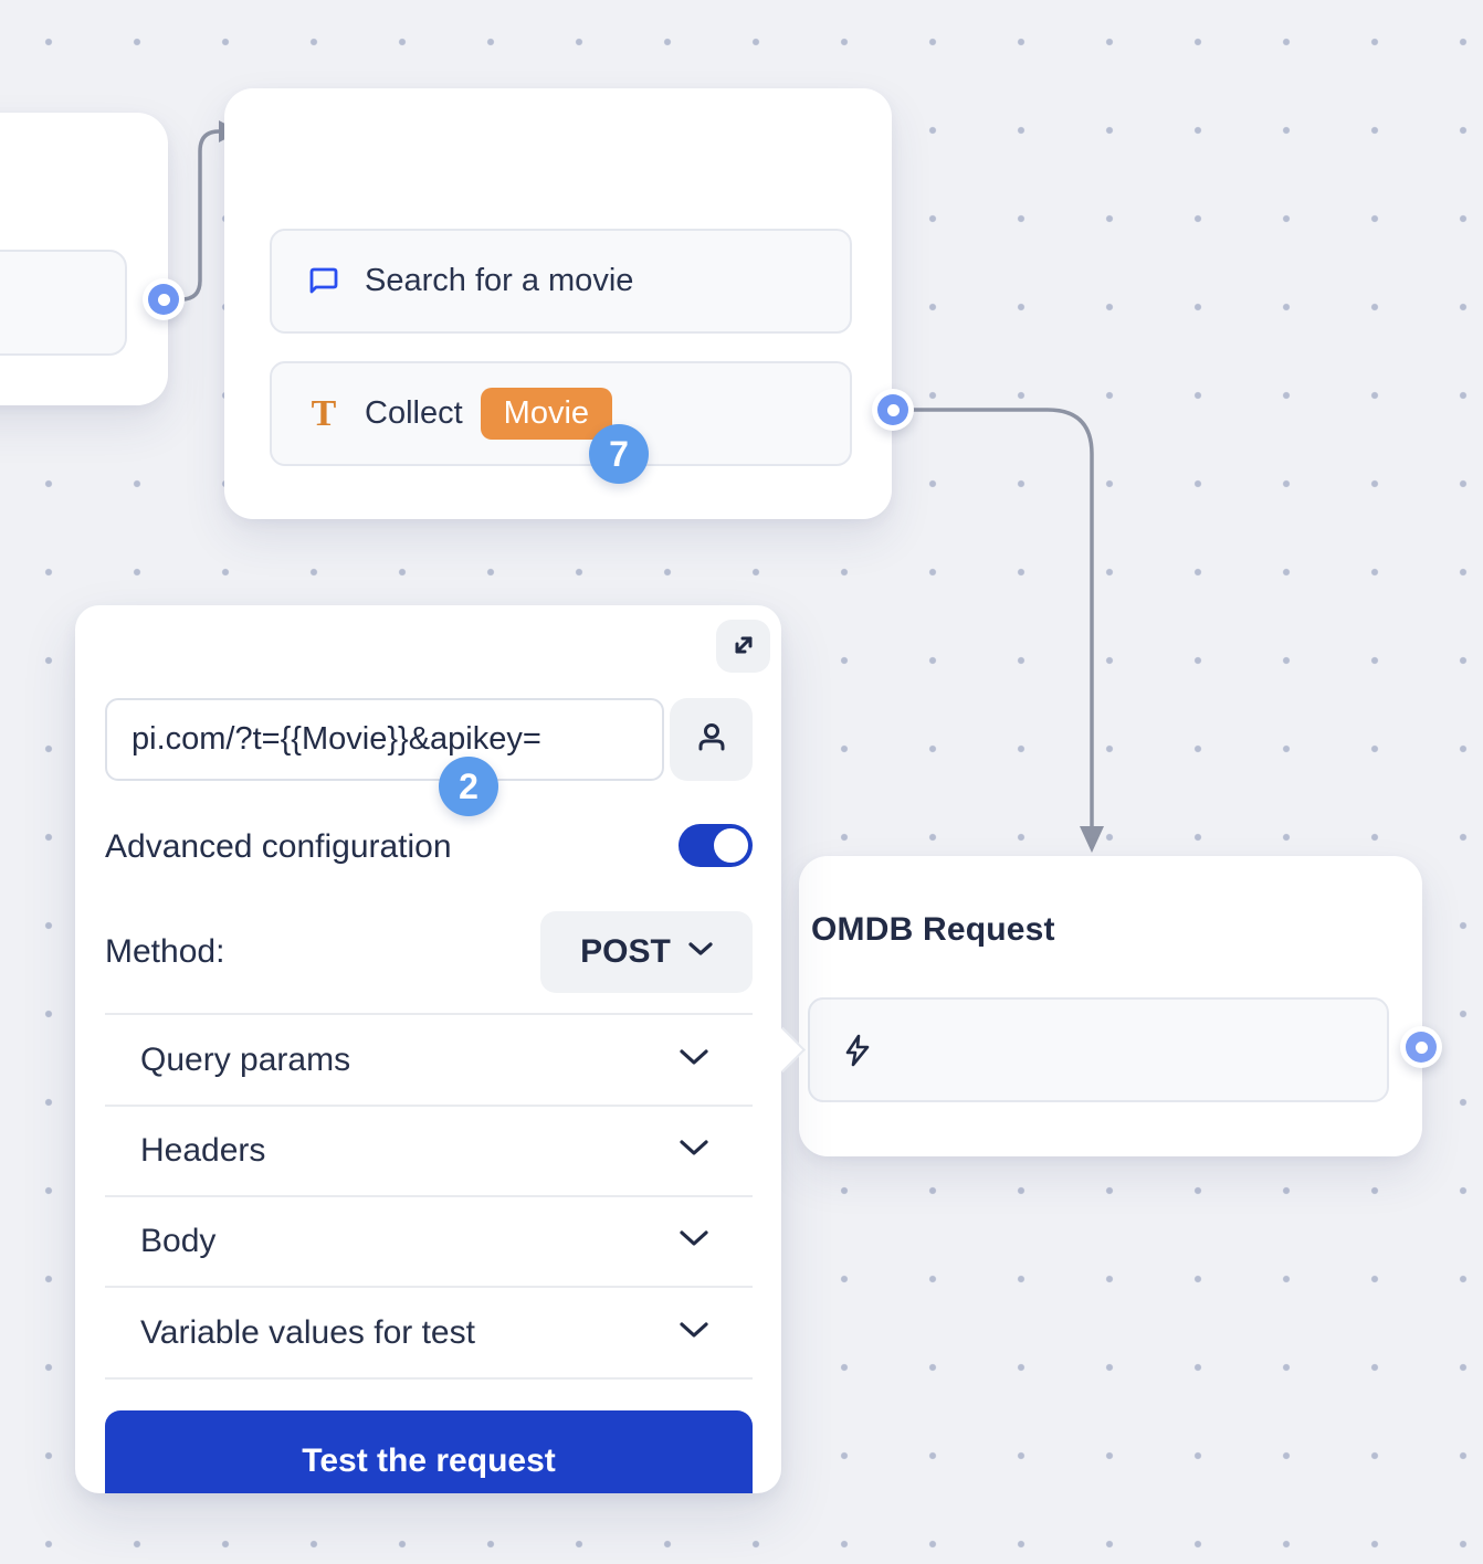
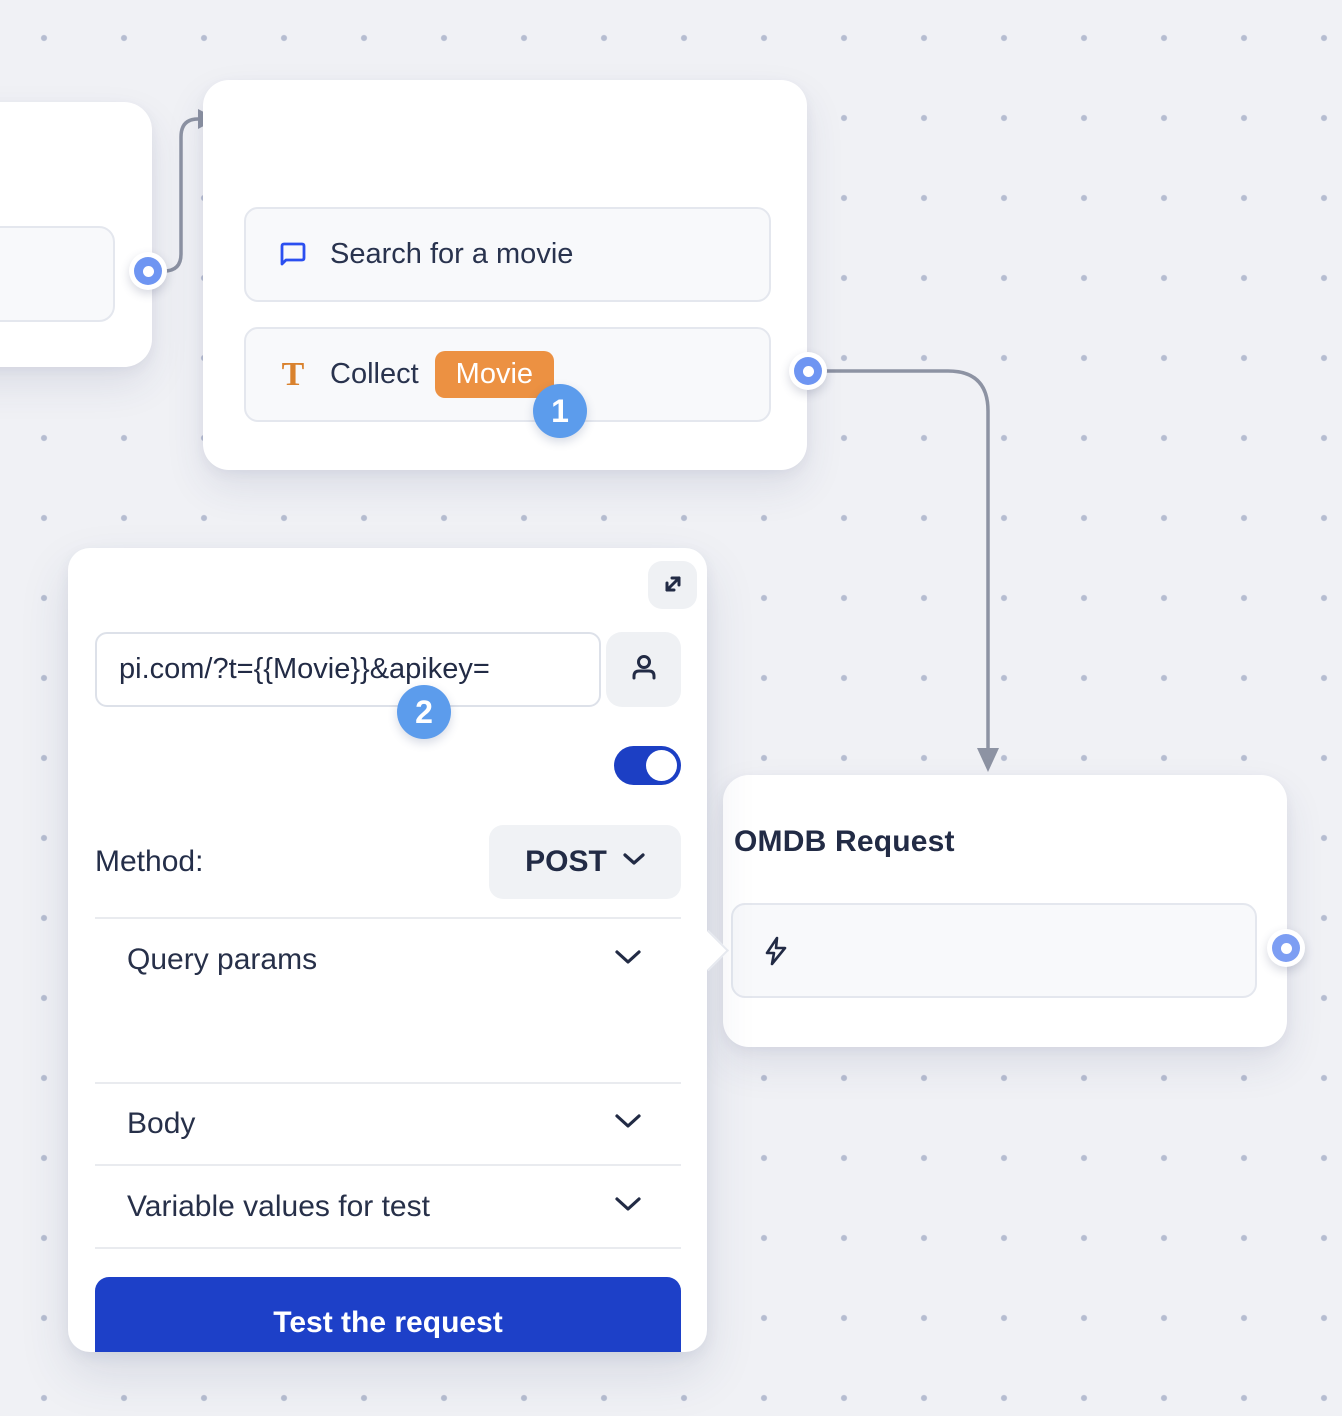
  Search for a movie
  T
  Collect
  Movie
  OMDB Request
  pi.com/?t={{Movie}}&apikey=
- Advanced configuration
  Method:
  POST
  Query params
- Headers
  Body
  Variable values for test
  Test the request
- 7
+ 1
  2
